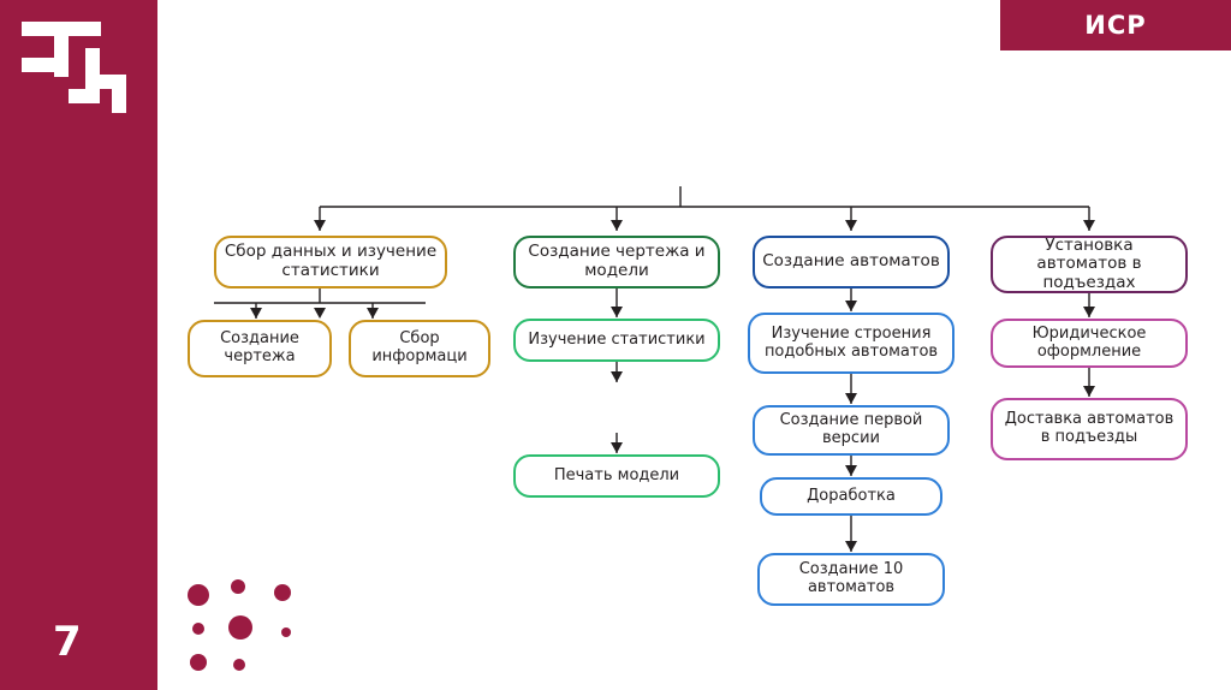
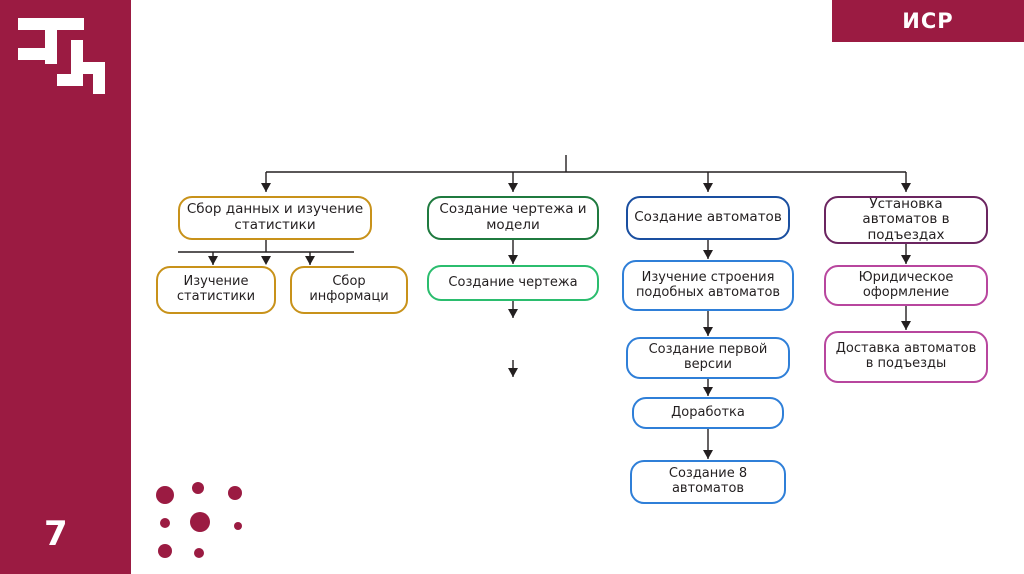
  7
  ИСР
  Сбор данных и изучение статистики
- Создание чертежа
+ Изучение статистики
  Сбор информаци
  Создание чертежа и модели
- Изучение статистики
+ Создание чертежа
- Печать модели
  Создание автоматов
  Изучение строения подобных автоматов
  Создание первой версии
  Доработка
- Создание 10 автоматов
+ Создание 8 автоматов
  Установка автоматов в подъездах
  Юридическое оформление
  Доставка автоматов в подъезды
